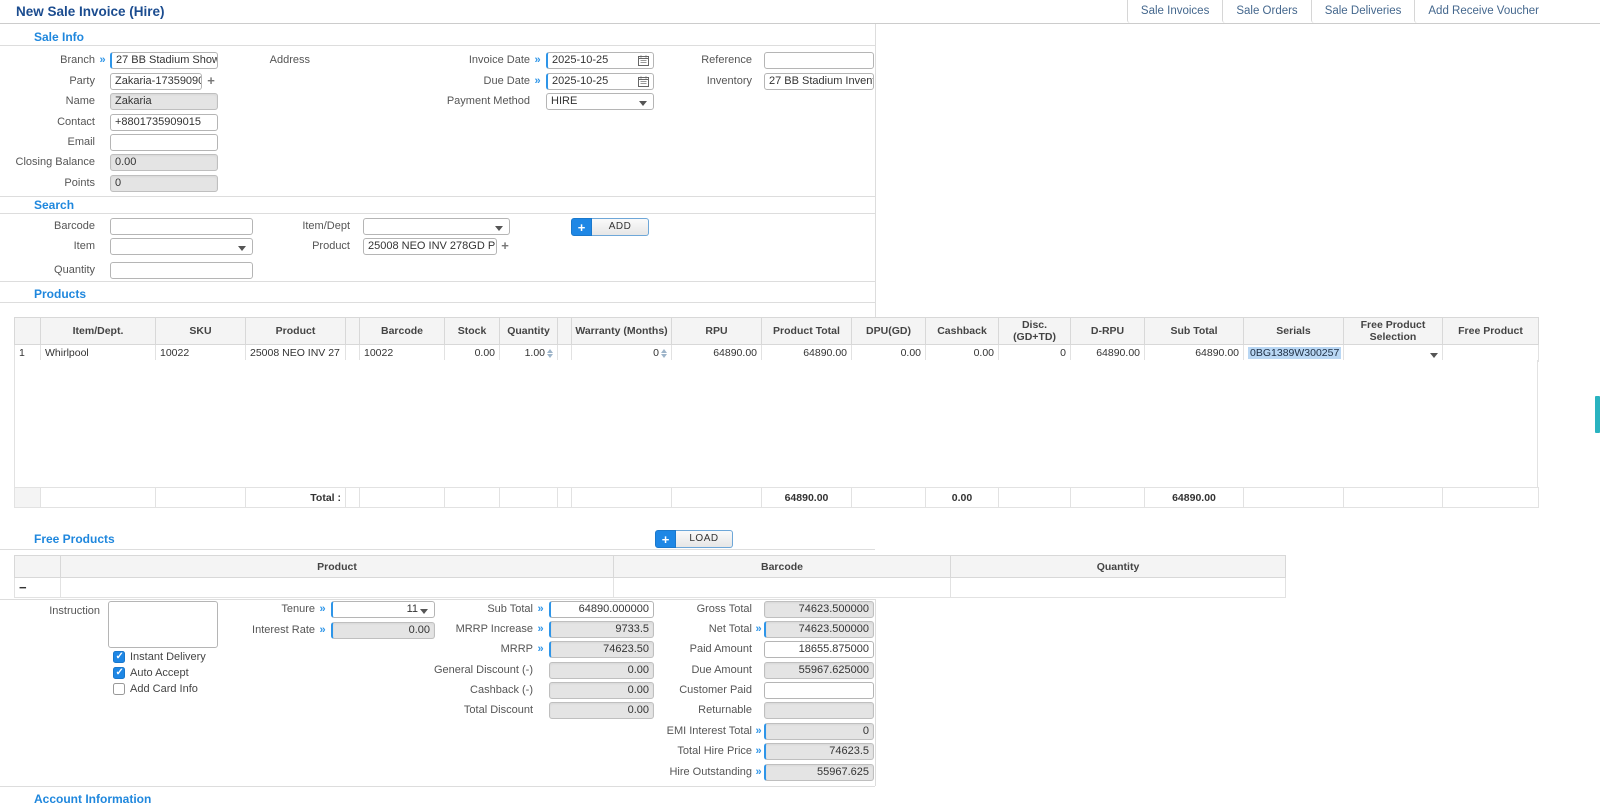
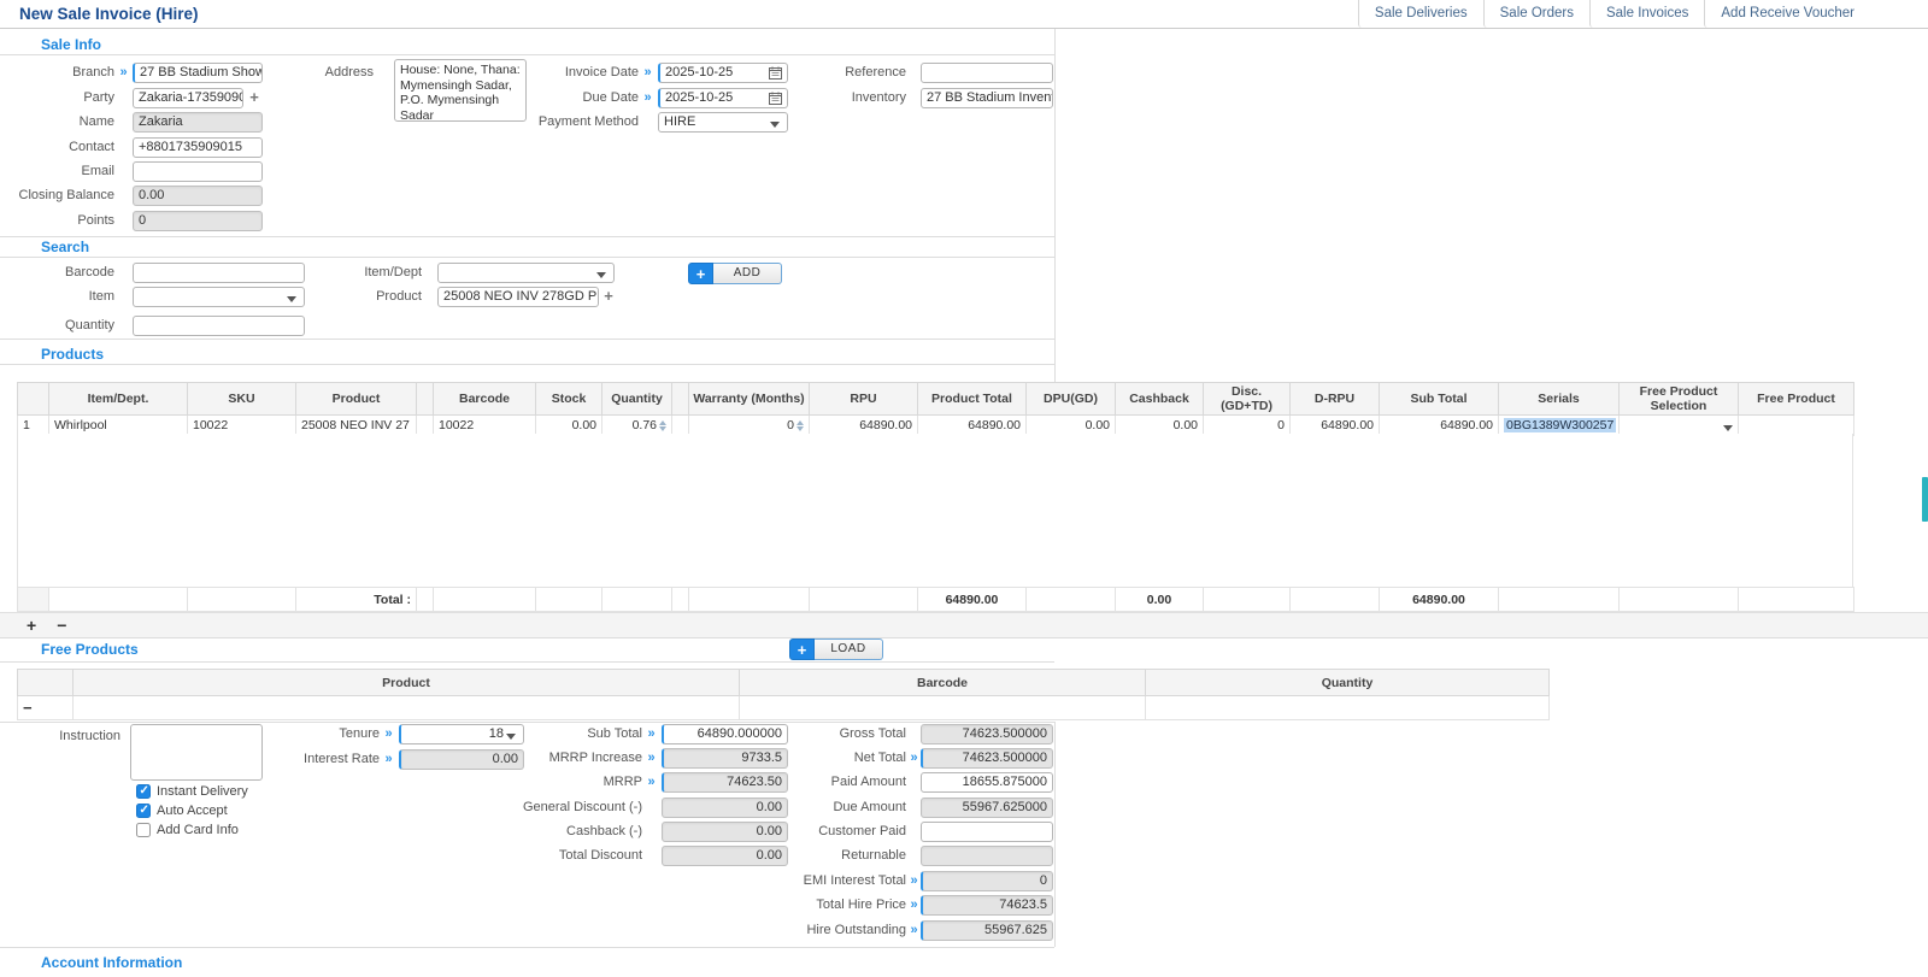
  New Sale Invoice (Hire)
- Sale Invoices
+ Sale Deliveries
  Sale Orders
- Sale Deliveries
+ Sale Invoices
  Add Receive Voucher
  Sale Info
  Branch
  »
  27 BB Stadium Show
  Party
  Zakaria-17359090
  +
  Name
  Zakaria
  Contact
  +8801735909015
  Email
  Closing Balance
  0.00
  Points
  0
  Address
+ House: None, Thana: Mymensingh Sadar, P.O. Mymensingh Sadar
  Invoice Date
  »
  2025-10-25
  Due Date
  »
  2025-10-25
  Payment Method
  HIRE
  Reference
  Inventory
  27 BB Stadium Invent
  Search
  Barcode
  Item
  Quantity
  Item/Dept
  Product
  25008 NEO INV 278GD P
  +
  +
  ADD
  Products
  	Item/Dept.	SKU	Product		Barcode	Stock	Quantity		Warranty (Months)	RPU	Product Total	DPU(GD)	Cashback	Disc.(GD+TD)	D-RPU	Sub Total	Serials	Free Product Selection	Free Product
- 1	Whirlpool	10022	25008 NEO INV 27		10022	0.00	1.00		0	64890.00	64890.00	0.00	0.00	0	64890.00	64890.00	0BG1389W300257
+ 1	Whirlpool	10022	25008 NEO INV 27		10022	0.00	0.76		0	64890.00	64890.00	0.00	0.00	0	64890.00	64890.00	0BG1389W300257
  			Total :								64890.00		0.00			64890.00
+ + −
  Free Products
  +
  LOAD
  	Product	Barcode	Quantity
  −
  Instruction
  Instant Delivery
  Auto Accept
  Add Card Info
  Tenure
  »
- 11
+ 18
  Interest Rate
  »
  0.00
  Sub Total
  »
  64890.000000
  MRRP Increase
  »
  9733.5
  MRRP
  »
  74623.50
  General Discount (-)
  0.00
  Cashback (-)
  0.00
  Total Discount
  0.00
  Gross Total
  74623.500000
  Net Total
  »
  74623.500000
  Paid Amount
  18655.875000
  Due Amount
  55967.625000
  Customer Paid
  Returnable
  EMI Interest Total
  »
  0
  Total Hire Price
  »
  74623.5
  Hire Outstanding
  »
  55967.625
  Account Information
